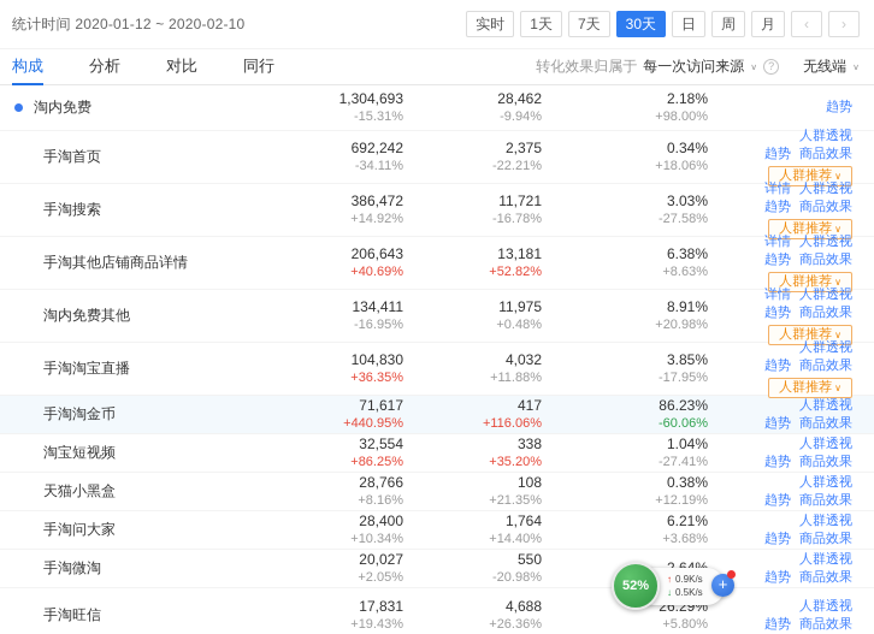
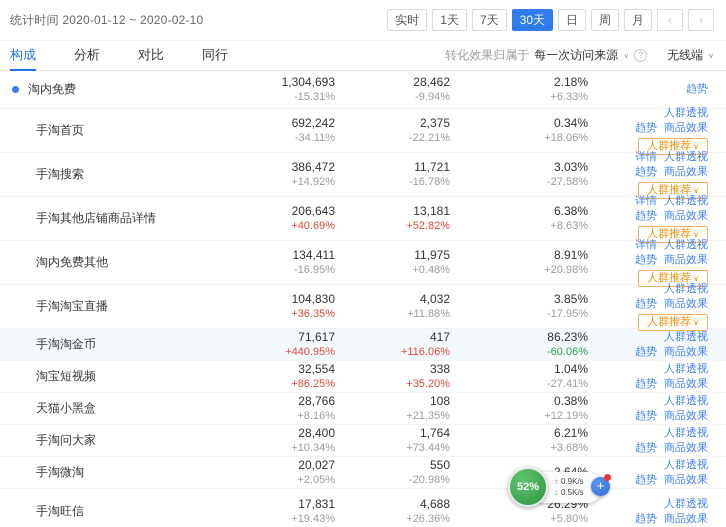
  统计时间 2020-01-12 ~ 2020-02-10
  实时
  1天
  7天
  30天
  日
  周
  月
  ‹
  ›
  构成
  分析
  对比
  同行
  转化效果归属于
  每一次访问来源
  ∨
  ?
  无线端
  ∨
  淘内免费
  1,304,693
  -15.31%
  28,462
  -9.94%
  2.18%
- +98.00%
+ +6.33%
  趋势
  手淘首页
  692,242
  -34.11%
  2,375
  -22.21%
  0.34%
  +18.06%
  人群透视
  趋势 商品效果
  人群推荐 ∨
  手淘搜索
  386,472
  +14.92%
  11,721
  -16.78%
  3.03%
  -27.58%
  详情 人群透视
  趋势 商品效果
  人群推荐 ∨
  手淘其他店铺商品详情
  206,643
  +40.69%
  13,181
  +52.82%
  6.38%
  +8.63%
  详情 人群透视
  趋势 商品效果
  人群推荐 ∨
  淘内免费其他
  134,411
  -16.95%
  11,975
  +0.48%
  8.91%
  +20.98%
  详情 人群透视
  趋势 商品效果
  人群推荐 ∨
  手淘淘宝直播
  104,830
  +36.35%
  4,032
  +11.88%
  3.85%
  -17.95%
  人群透视
  趋势 商品效果
  人群推荐 ∨
  手淘淘金币
  71,617
  +440.95%
  417
  +116.06%
  86.23%
  -60.06%
  人群透视
  趋势 商品效果
  淘宝短视频
  32,554
  +86.25%
  338
  +35.20%
  1.04%
  -27.41%
  人群透视
  趋势 商品效果
  天猫小黑盒
  28,766
  +8.16%
  108
  +21.35%
  0.38%
  +12.19%
  人群透视
  趋势 商品效果
  手淘问大家
  28,400
  +10.34%
  1,764
- +14.40%
+ +73.44%
  6.21%
  +3.68%
  人群透视
  趋势 商品效果
  手淘微淘
  20,027
  +2.05%
  550
  -20.98%
  人群透视
  趋势 商品效果
  手淘旺信
  17,831
  +19.43%
  4,688
  +26.36%
  26.29%
  +5.80%
  人群透视
  趋势 商品效果
  ↑
  0.9K/s
  ↓
  0.5K/s
  52%
  +
